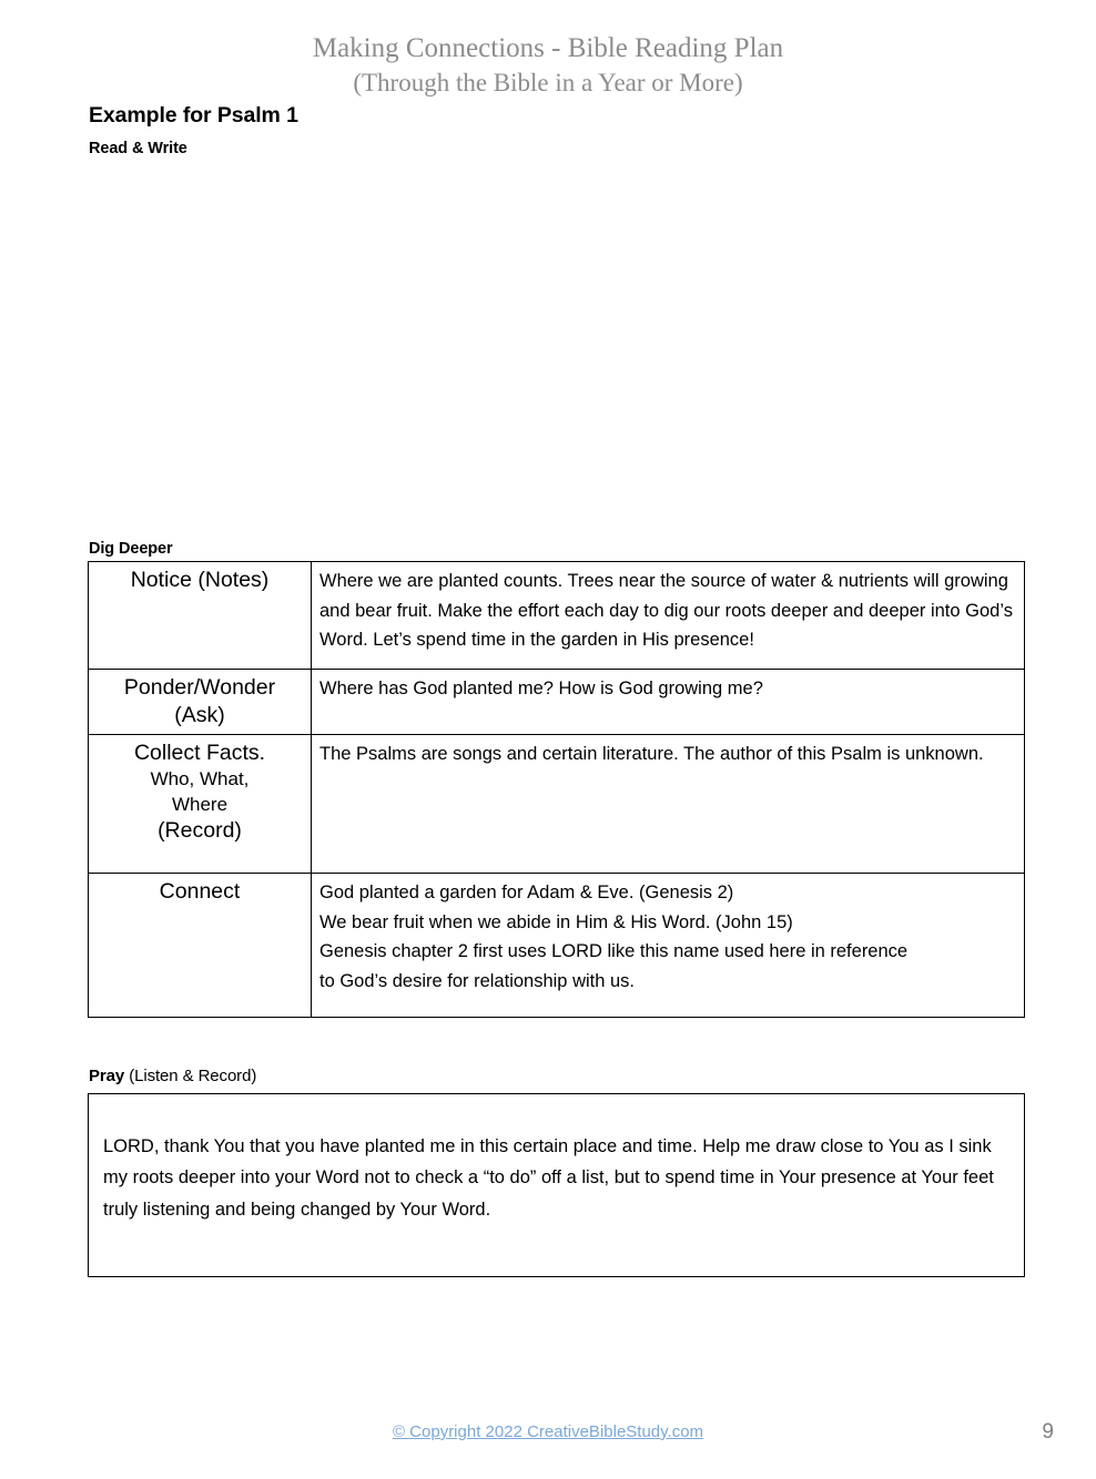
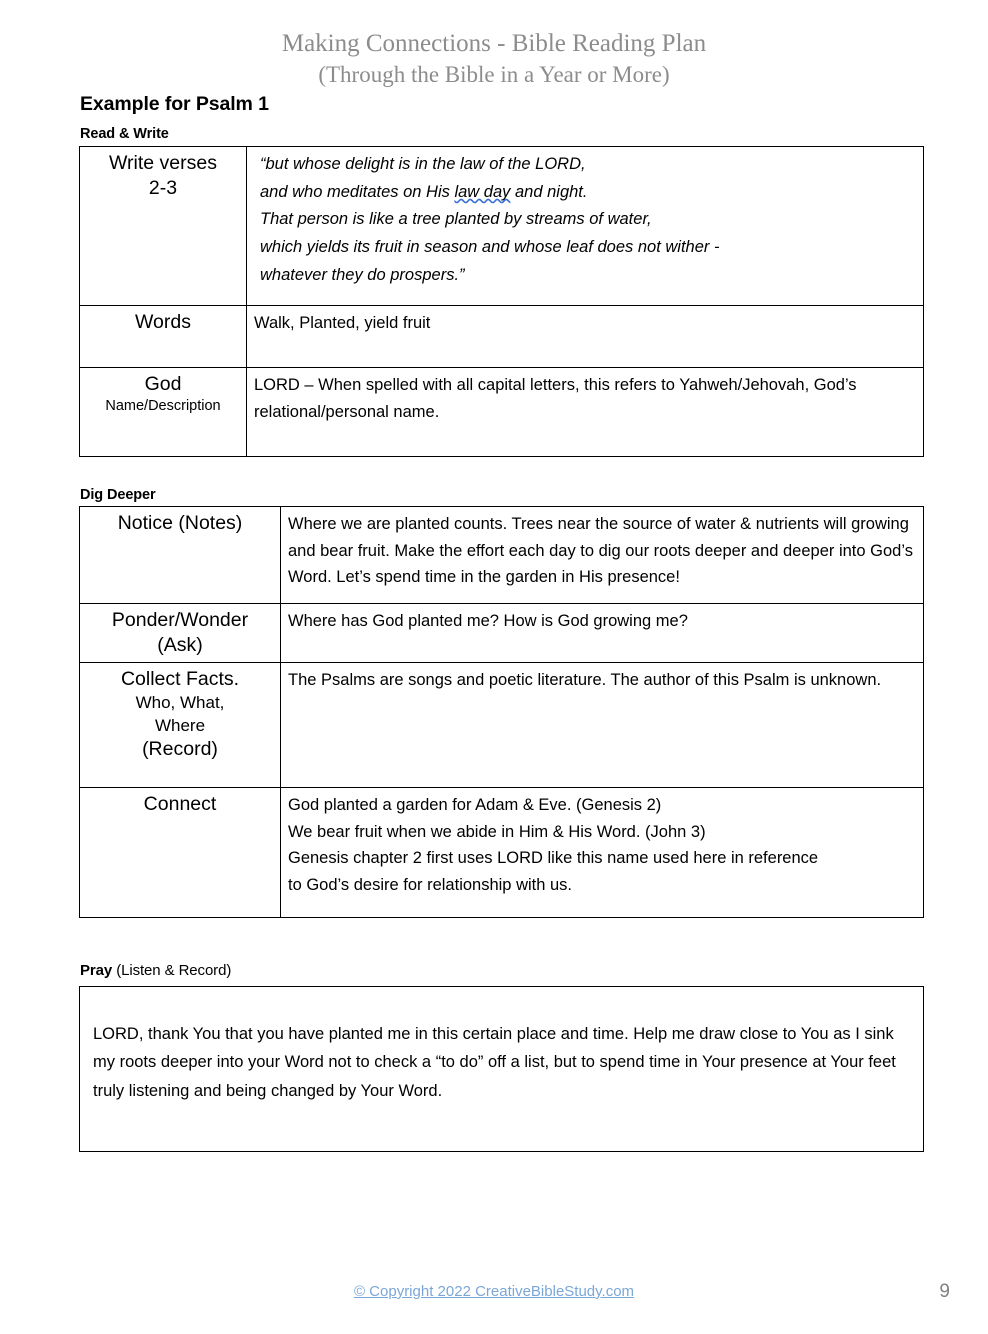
  Making Connections - Bible Reading Plan
  (Through the Bible in a Year or More)
  Example for Psalm 1
  Read & Write
+ Write verses 2-3	“but whose delight is in the law of the LORD, and who meditates on His law day and night. That person is like a tree planted by streams of water, which yields its fruit in season and whose leaf does not wither - whatever they do prospers.”
+ Words	Walk, Planted, yield fruit
+ God Name/Description	LORD – When spelled with all capital letters, this refers to Yahweh/Jehovah, God’s relational/personal name.
  Dig Deeper
  Notice (Notes)	Where we are planted counts. Trees near the source of water & nutrients will growing and bear fruit. Make the effort each day to dig our roots deeper and deeper into God’s Word. Let’s spend time in the garden in His presence!
  Ponder/Wonder (Ask)	Where has God planted me? How is God growing me?
- Collect Facts. Who, What, Where (Record)	The Psalms are songs and certain literature. The author of this Psalm is unknown.
+ Collect Facts. Who, What, Where (Record)	The Psalms are songs and poetic literature. The author of this Psalm is unknown.
- Connect	God planted a garden for Adam & Eve. (Genesis 2) We bear fruit when we abide in Him & His Word. (John 15) Genesis chapter 2 first uses LORD like this name used here in reference to God’s desire for relationship with us.
+ Connect	God planted a garden for Adam & Eve. (Genesis 2) We bear fruit when we abide in Him & His Word. (John 3) Genesis chapter 2 first uses LORD like this name used here in reference to God’s desire for relationship with us.
  Pray (Listen & Record)
  LORD, thank You that you have planted me in this certain place and time. Help me draw close to You as I sink my roots deeper into your Word not to check a “to do” off a list, but to spend time in Your presence at Your feet truly listening and being changed by Your Word.
  © Copyright 2022 CreativeBibleStudy.com
  9
